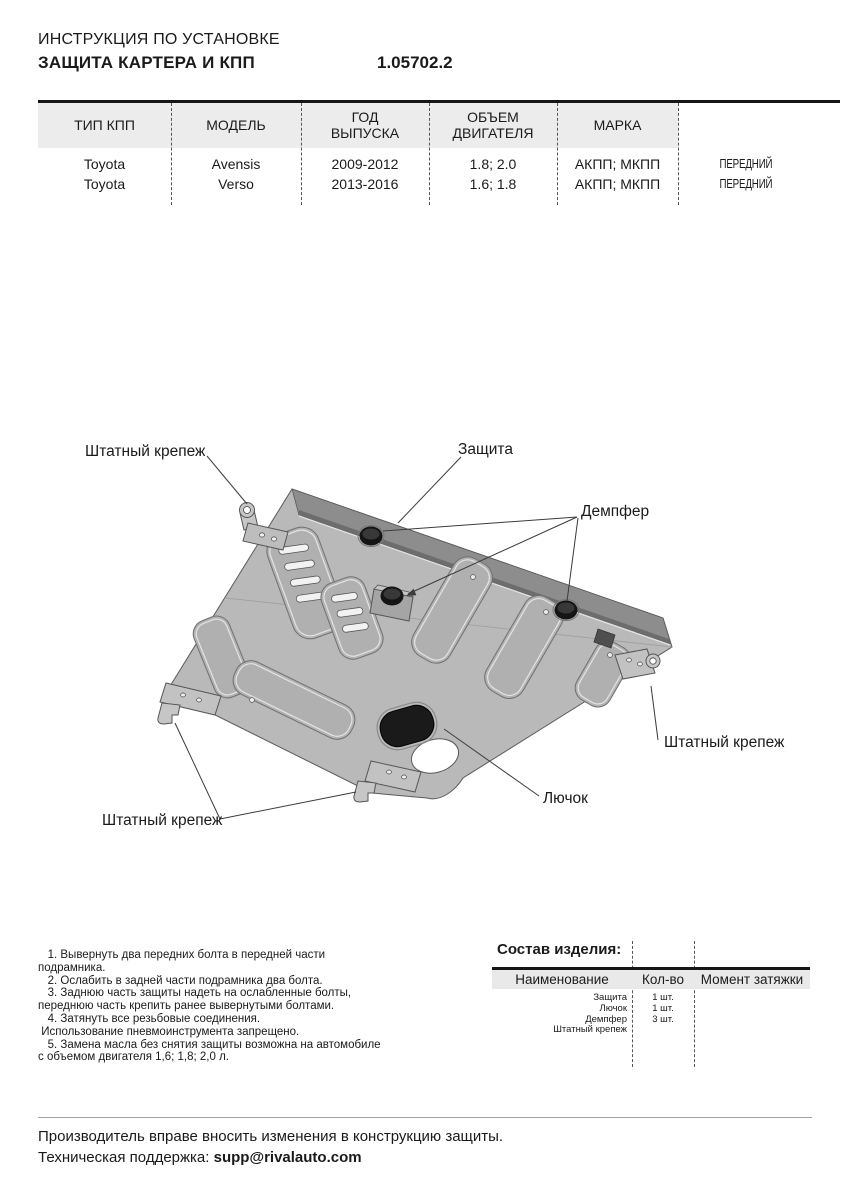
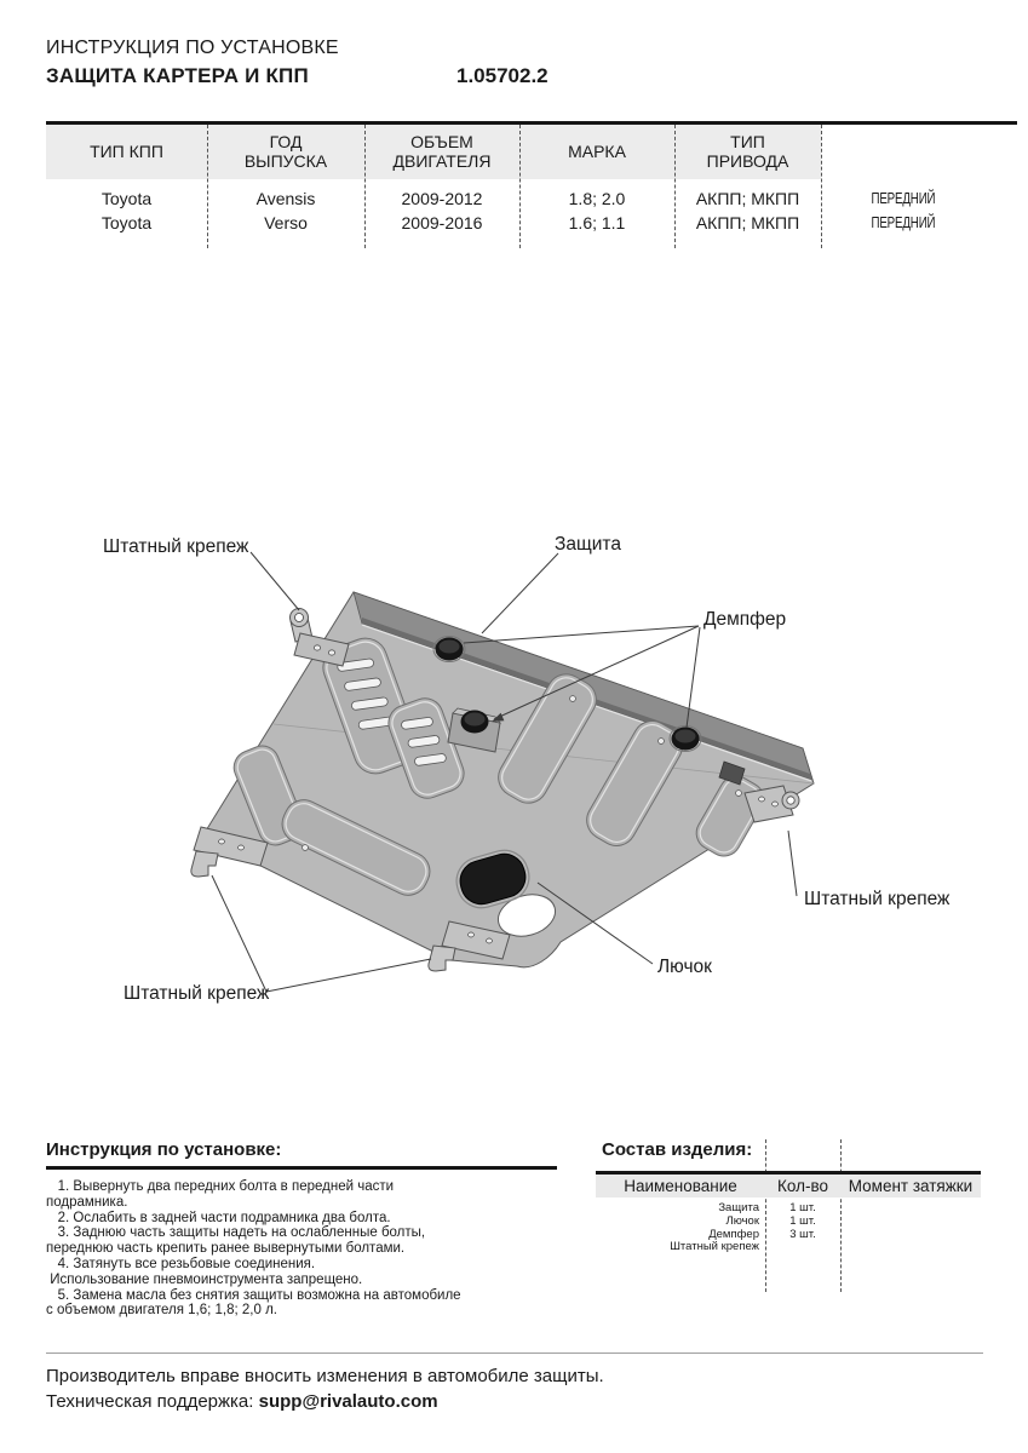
  ИНСТРУКЦИЯ ПО УСТАНОВКЕ
  ЗАЩИТА КАРТЕРА И КПП
  1.05702.2
  ТИП КПП
- МОДЕЛЬ
  ГОД
  ВЫПУСКА
  ОБЪЕМ
  ДВИГАТЕЛЯ
  МАРКА
+ ТИП
+ ПРИВОДА
  Toyota
  Avensis
  2009-2012
  1.8; 2.0
  АКПП; МКПП
  ПЕРЕДНИЙ
  Toyota
  Verso
- 2013-2016
+ 2009-2016
- 1.6; 1.8
+ 1.6; 1.1
  АКПП; МКПП
  ПЕРЕДНИЙ
  Штатный крепеж
  Защита
  Демпфер
  Штатный крепеж
  Лючок
  Штатный крепеж
+ Инструкция по установке:
  1. Вывернуть два передних болта в передней части
  подрамника.
  2. Ослабить в задней части подрамника два болта.
  3. Заднюю часть защиты надеть на ослабленные болты,
  переднюю часть крепить ранее вывернутыми болтами.
  4. Затянуть все резьбовые соединения.
  Использование пневмоинструмента запрещено.
  5. Замена масла без снятия защиты возможна на автомобиле
  с объемом двигателя 1,6; 1,8; 2,0 л.
  Состав изделия:
  Наименование
  Кол-во
  Момент затяжки
  Защита
  1 шт.
  Лючок
  1 шт.
  Демпфер
  3 шт.
  Штатный крепеж
- Производитель вправе вносить изменения в конструкцию защиты.
+ Производитель вправе вносить изменения в автомобиле защиты.
  Техническая поддержка: supp@rivalauto.com
